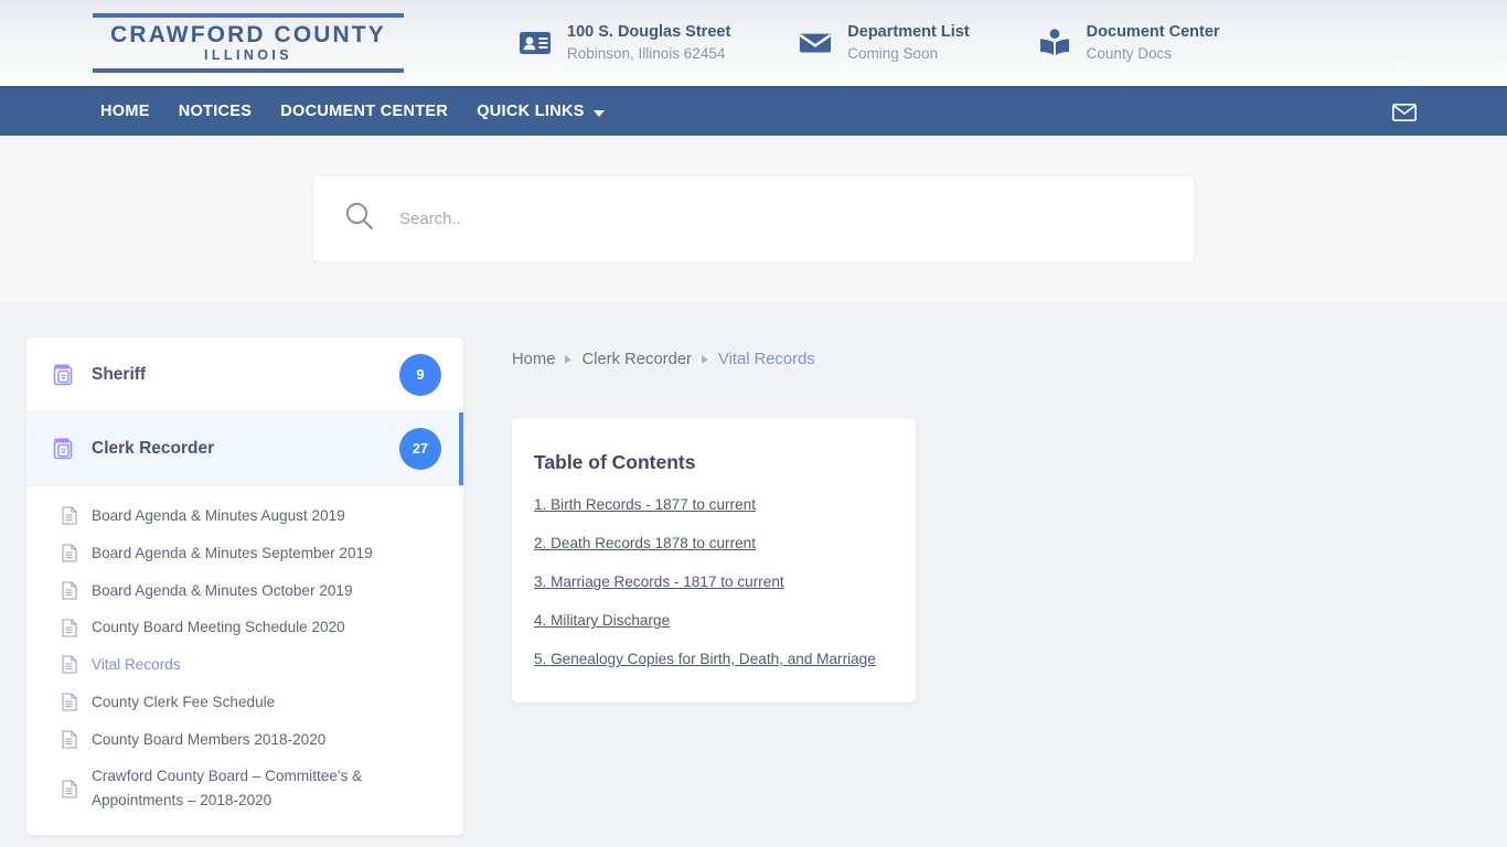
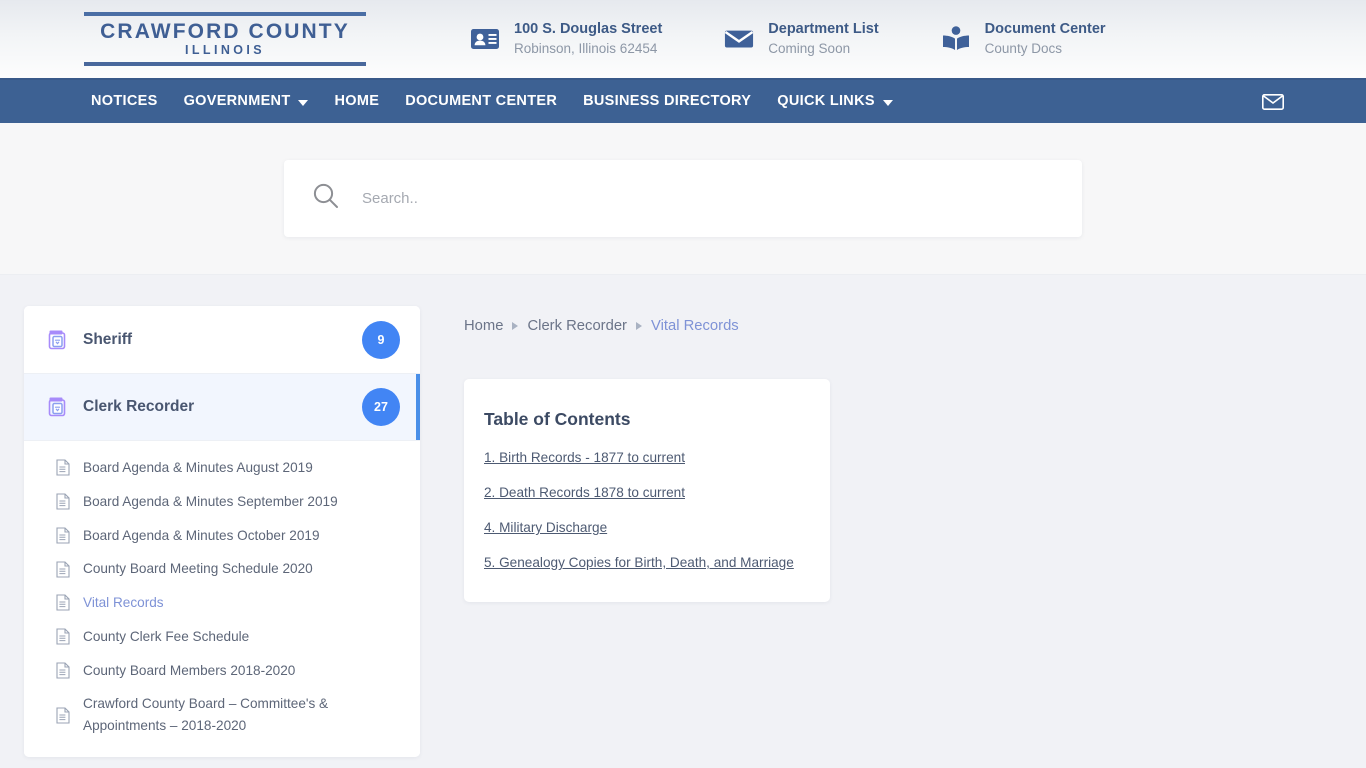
  CRAWFORD COUNTY
  ILLINOIS
  100 S. Douglas Street
  Robinson, Illinois 62454
  Department List
  Coming Soon
  Document Center
  County Docs
- HOME
+ NOTICES
+ GOVERNMENT
- NOTICES
+ HOME
  DOCUMENT CENTER
+ BUSINESS DIRECTORY
  QUICK LINKS
  Search..
  Sheriff
  9
  Clerk Recorder
  27
  Board Agenda & Minutes August 2019
  Board Agenda & Minutes September 2019
  Board Agenda & Minutes October 2019
  County Board Meeting Schedule 2020
  Vital Records
  County Clerk Fee Schedule
  County Board Members 2018-2020
  Crawford County Board – Committee's & Appointments – 2018-2020
  Home
  Clerk Recorder
  Vital Records
  Table of Contents
  1. Birth Records - 1877 to current
  2. Death Records 1878 to current
- 3. Marriage Records - 1817 to current
  4. Military Discharge
  5. Genealogy Copies for Birth, Death, and Marriage
